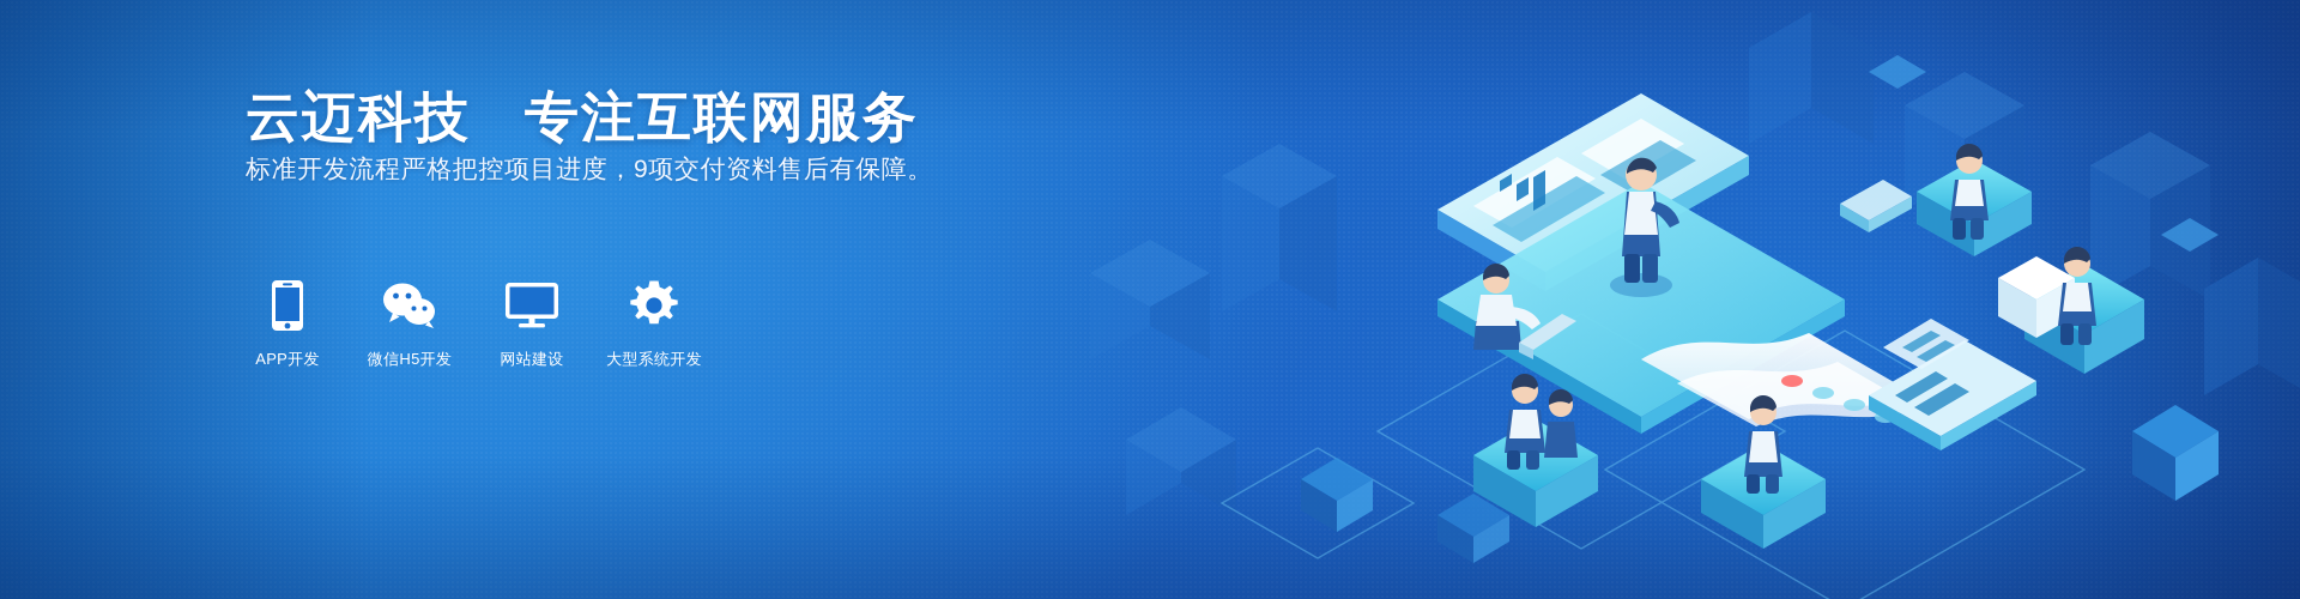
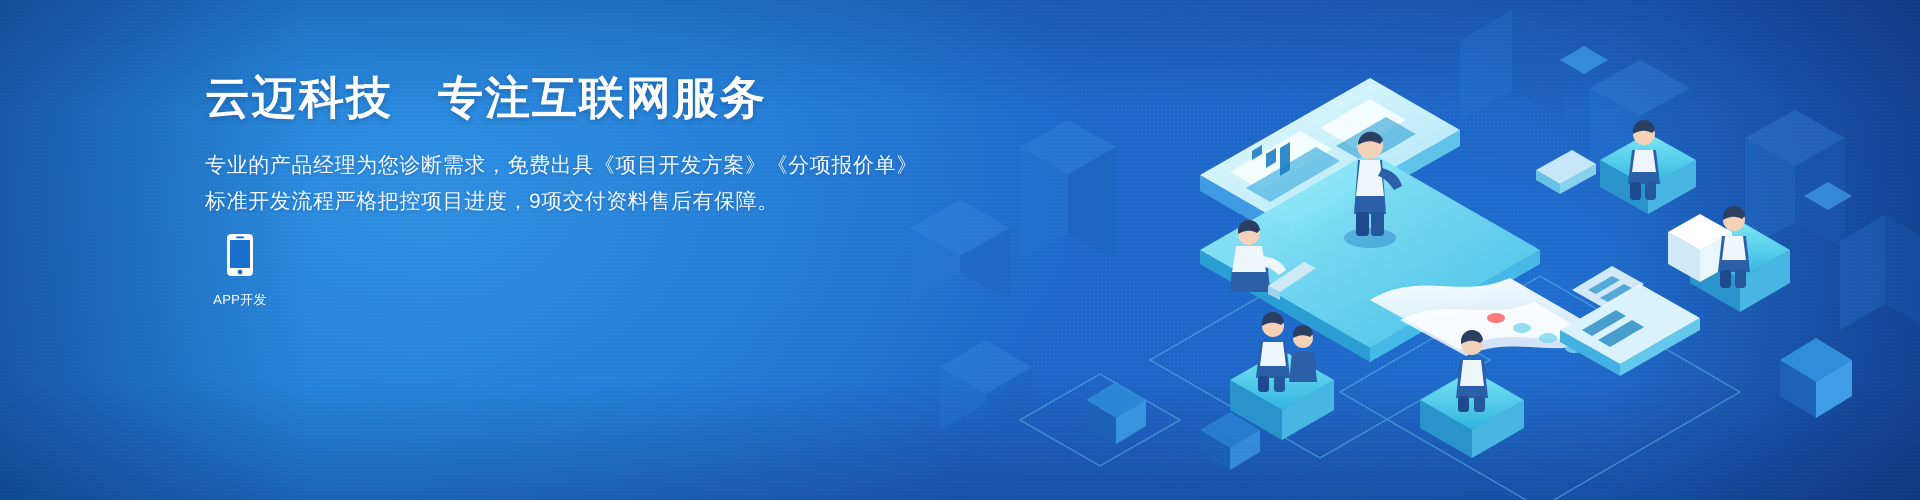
  云迈科技 专注互联网服务
+ 专业的产品经理为您诊断需求，免费出具《项目开发方案》《分项报价单》
  标准开发流程严格把控项目进度，9项交付资料售后有保障。
  APP开发
- 微信H5开发
- 网站建设
- 大型系统开发
